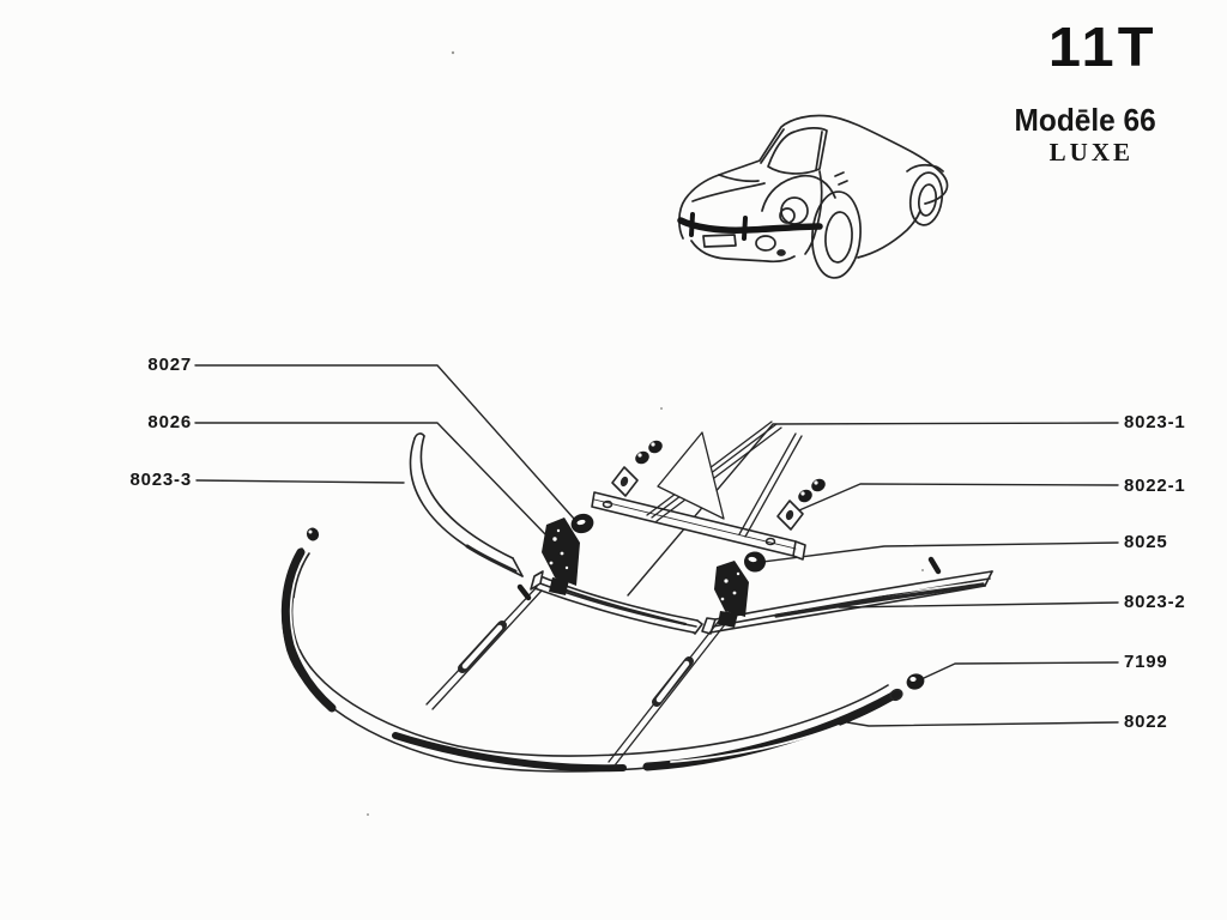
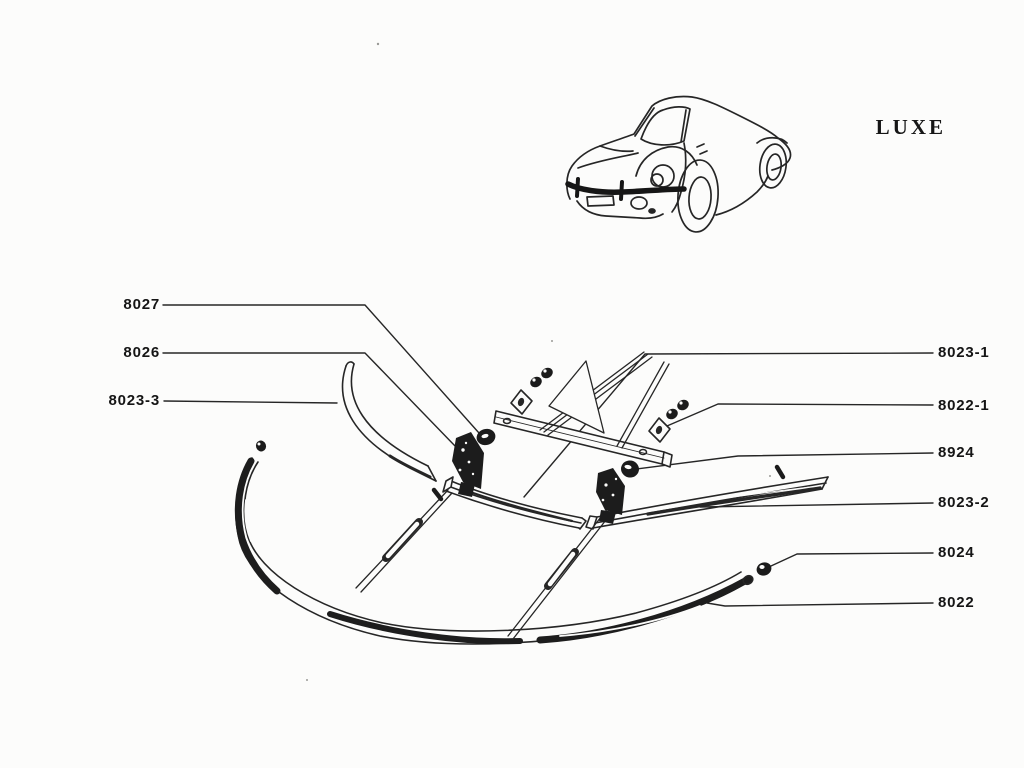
- 11T
- Modēle 66
  LUXE
  8027
  8026
  8023-3
  8023-1
  8022-1
- 8025
+ 8924
  8023-2
- 7199
+ 8024
  8022
